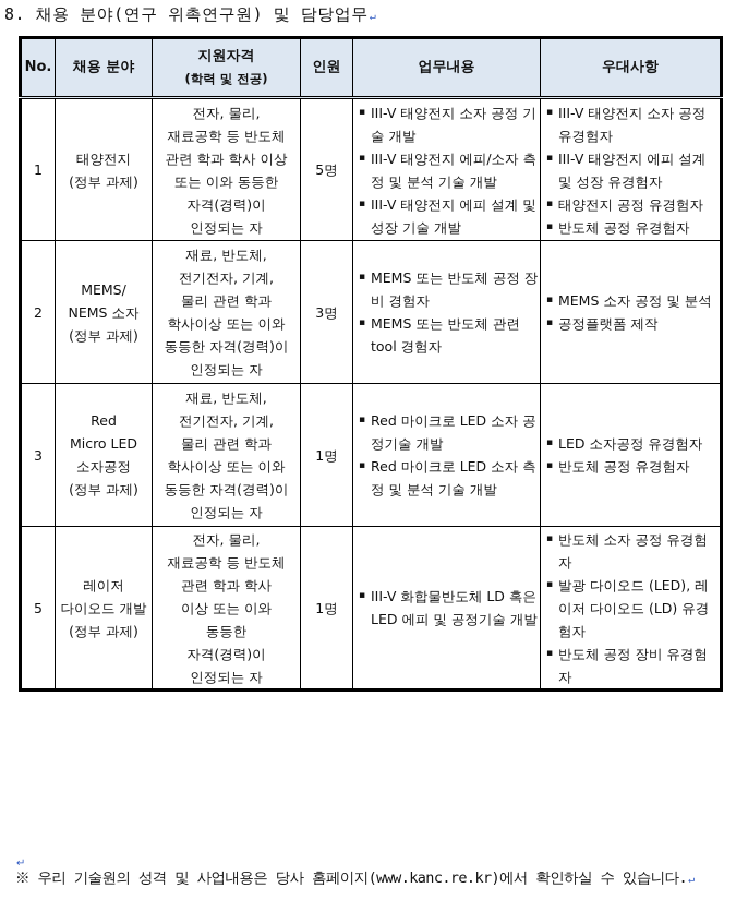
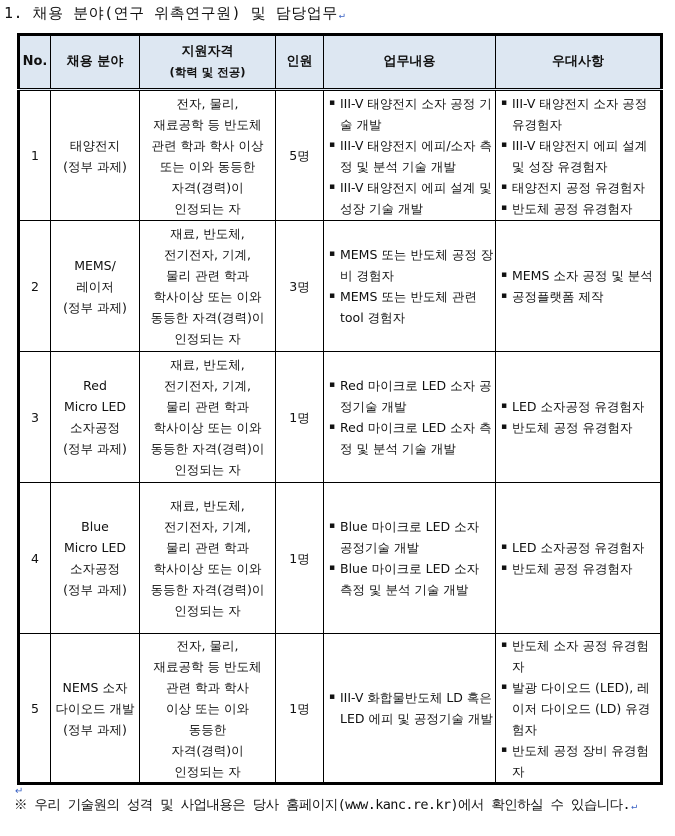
- 8. 채용 분야(연구 위촉연구원) 및 담당업무↵
+ 1. 채용 분야(연구 위촉연구원) 및 담당업무↵
  No.	채용 분야	지원자격(학력 및 전공)	인원	업무내용	우대사항
  1	태양전지(정부 과제)	전자, 물리,재료공학 등 반도체관련 학과 학사 이상또는 이와 동등한자격(경력)이인정되는 자	5명	III-V 태양전지 소자 공정 기술 개발III-V 태양전지 에피/소자 측정 및 분석 기술 개발III-V 태양전지 에피 설계 및 성장 기술 개발	III-V 태양전지 소자 공정 유경험자III-V 태양전지 에피 설계 및 성장 유경험자태양전지 공정 유경험자반도체 공정 유경험자
- 2	MEMS/NEMS 소자(정부 과제)	재료, 반도체,전기전자, 기계,물리 관련 학과학사이상 또는 이와동등한 자격(경력)이인정되는 자	3명	MEMS 또는 반도체 공정 장비 경험자MEMS 또는 반도체 관련 tool 경험자	MEMS 소자 공정 및 분석공정플랫폼 제작
+ 2	MEMS/레이저(정부 과제)	재료, 반도체,전기전자, 기계,물리 관련 학과학사이상 또는 이와동등한 자격(경력)이인정되는 자	3명	MEMS 또는 반도체 공정 장비 경험자MEMS 또는 반도체 관련 tool 경험자	MEMS 소자 공정 및 분석공정플랫폼 제작
  3	RedMicro LED소자공정(정부 과제)	재료, 반도체,전기전자, 기계,물리 관련 학과학사이상 또는 이와동등한 자격(경력)이인정되는 자	1명	Red 마이크로 LED 소자 공정기술 개발Red 마이크로 LED 소자 측정 및 분석 기술 개발	LED 소자공정 유경험자반도체 공정 유경험자
+ 4	BlueMicro LED소자공정(정부 과제)	재료, 반도체,전기전자, 기계,물리 관련 학과학사이상 또는 이와동등한 자격(경력)이인정되는 자	1명	Blue 마이크로 LED 소자 공정기술 개발Blue 마이크로 LED 소자 측정 및 분석 기술 개발	LED 소자공정 유경험자반도체 공정 유경험자
- 5	레이저다이오드 개발(정부 과제)	전자, 물리,재료공학 등 반도체관련 학과 학사이상 또는 이와동등한자격(경력)이인정되는 자	1명	III-V 화합물반도체 LD 혹은 LED 에피 및 공정기술 개발	반도체 소자 공정 유경험자발광 다이오드 (LED), 레이저 다이오드 (LD) 유경험자반도체 공정 장비 유경험자
+ 5	NEMS 소자다이오드 개발(정부 과제)	전자, 물리,재료공학 등 반도체관련 학과 학사이상 또는 이와동등한자격(경력)이인정되는 자	1명	III-V 화합물반도체 LD 혹은 LED 에피 및 공정기술 개발	반도체 소자 공정 유경험자발광 다이오드 (LED), 레이저 다이오드 (LD) 유경험자반도체 공정 장비 유경험자
  ↵
  ※ 우리 기술원의 성격 및 사업내용은 당사 홈페이지(www.kanc.re.kr)에서 확인하실 수 있습니다.↵
